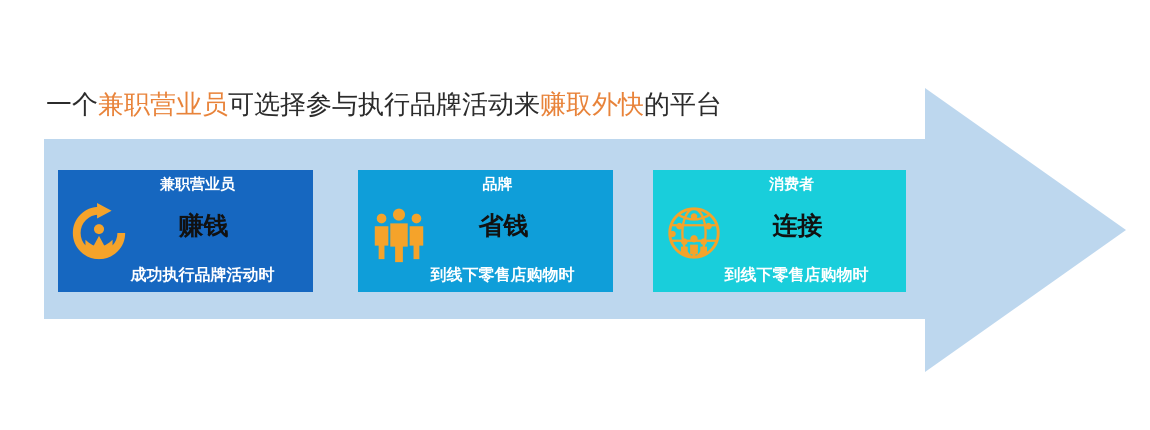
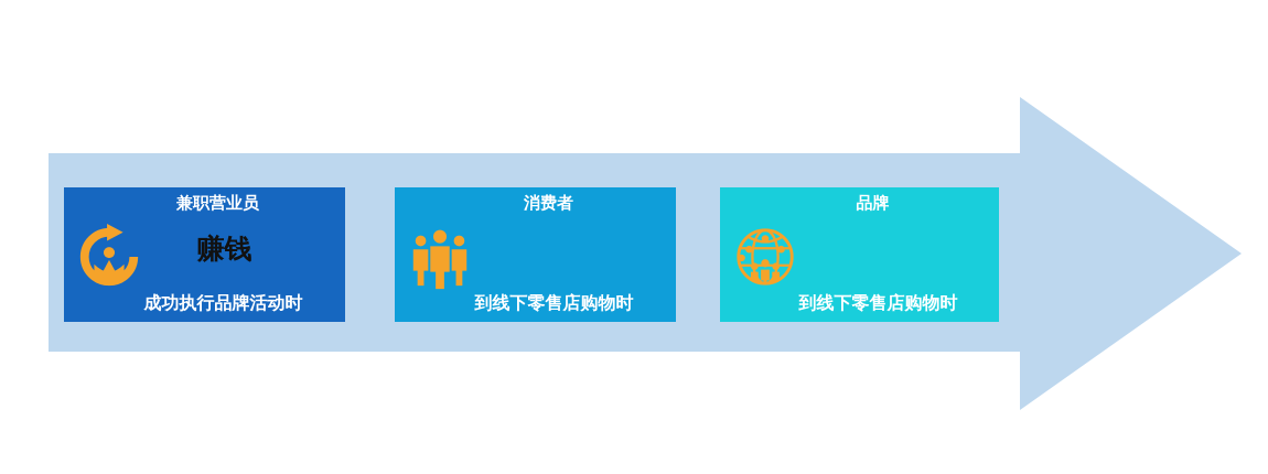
- 一个兼职营业员可选择参与执行品牌活动来赚取外快的平台
  兼职营业员
  赚钱
  成功执行品牌活动时
- 品牌
+ 消费者
- 省钱
  到线下零售店购物时
- 消费者
+ 品牌
- 连接
  到线下零售店购物时
